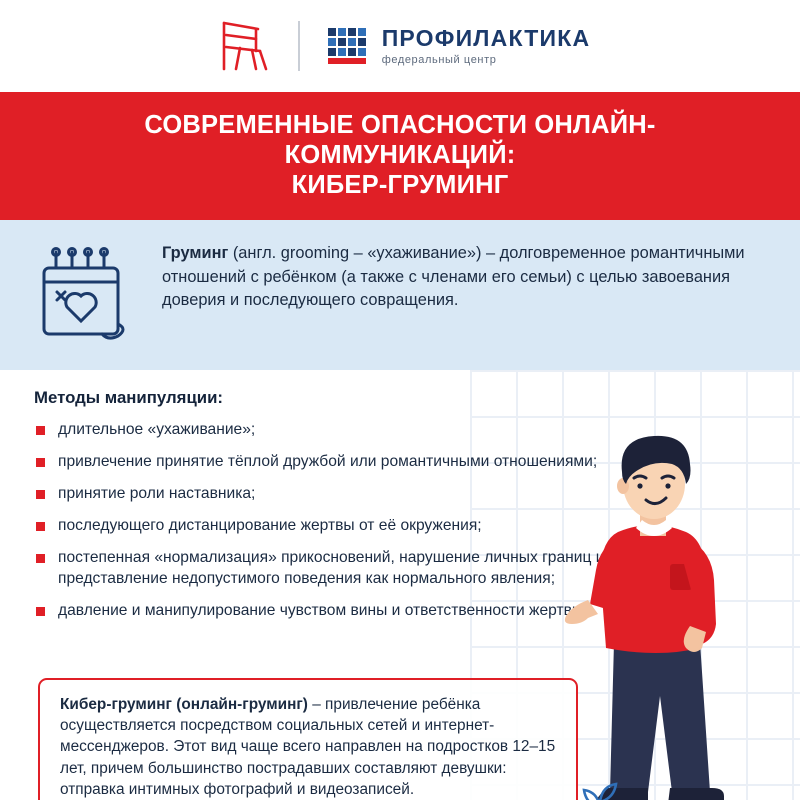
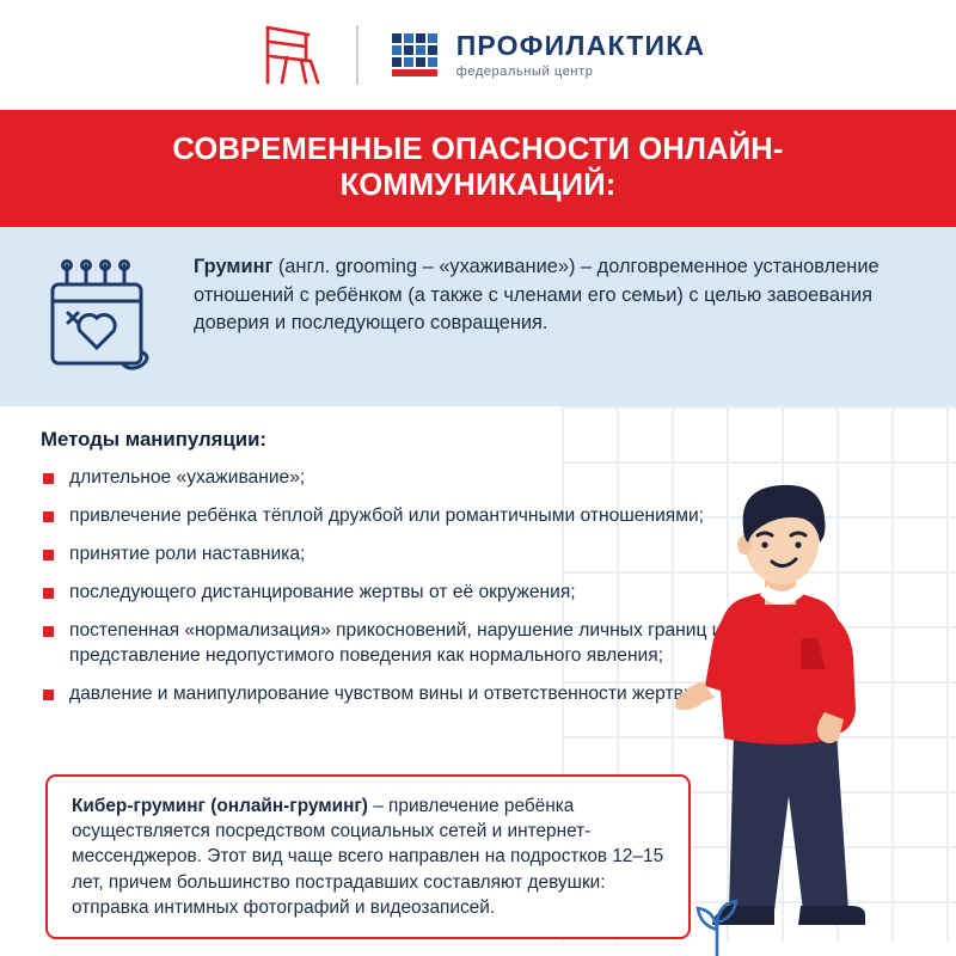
  ПРОФИЛАКТИКА
  федеральный центр
  СОВРЕМЕННЫЕ ОПАСНОСТИ ОНЛАЙН-КОММУНИКАЦИЙ:
- КИБЕР-ГРУМИНГ
- Груминг (англ. grooming – «ухаживание») – долговременное романтичными отношений с ребёнком (а также с членами его семьи) с целью завоевания доверия и последующего совращения.
+ Груминг (англ. grooming – «ухаживание») – долговременное установление отношений с ребёнком (а также с членами его семьи) с целью завоевания доверия и последующего совращения.
  Методы манипуляции:
  длительное «ухаживание»;
- привлечение принятие тёплой дружбой или романтичными отношениями;
+ привлечение ребёнка тёплой дружбой или романтичными отношениями;
  принятие роли наставника;
  последующего дистанцирование жертвы от её окружения;
  постепенная «нормализация» прикосновений, нарушение личных границ представление недопустимого поведения как нормального явления;
  давление и манипулирование чувством вины и ответственности жертв
  Кибер-груминг (онлайн-груминг) – привлечение ребёнка осуществляется посредством социальных сетей и интернет-мессенджеров. Этот вид чаще всего направлен на подростков 12–15 лет, причем большинство пострадавших составляют девушки: отправка интимных фотографий и видеозаписей.
